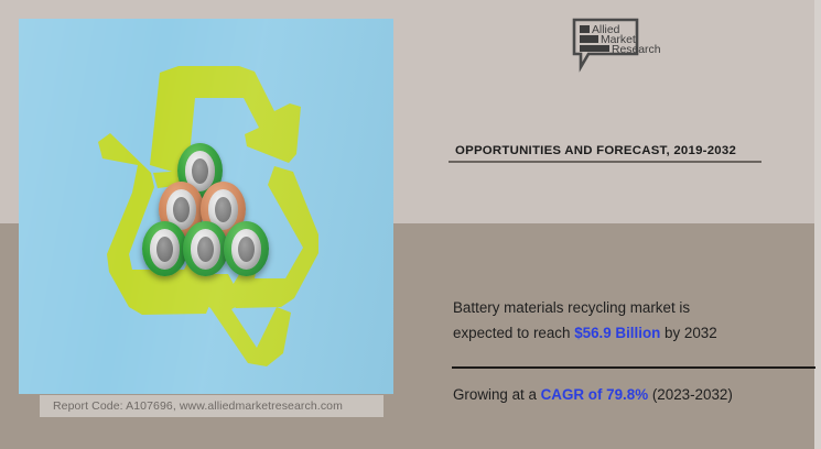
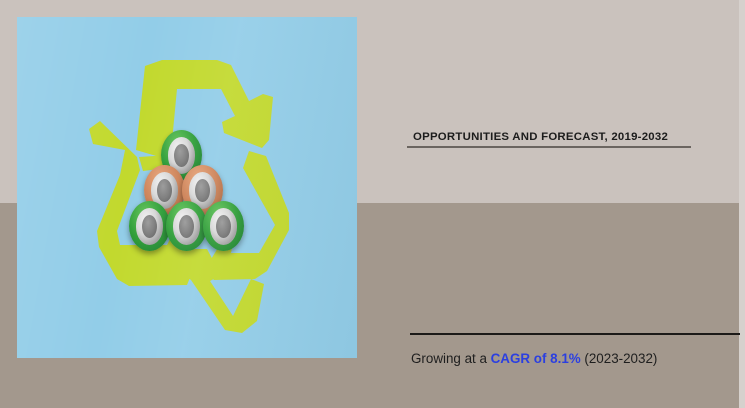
- Report Code: A107696, www.alliedmarketresearch.com
- Allied
- Market
- Research
  OPPORTUNITIES AND FORECAST, 2019-2032
- Battery materials recycling market is
- expected to reach $56.9 Billion by 2032
- Growing at a CAGR of 79.8% (2023-2032)
+ Growing at a CAGR of 8.1% (2023-2032)
